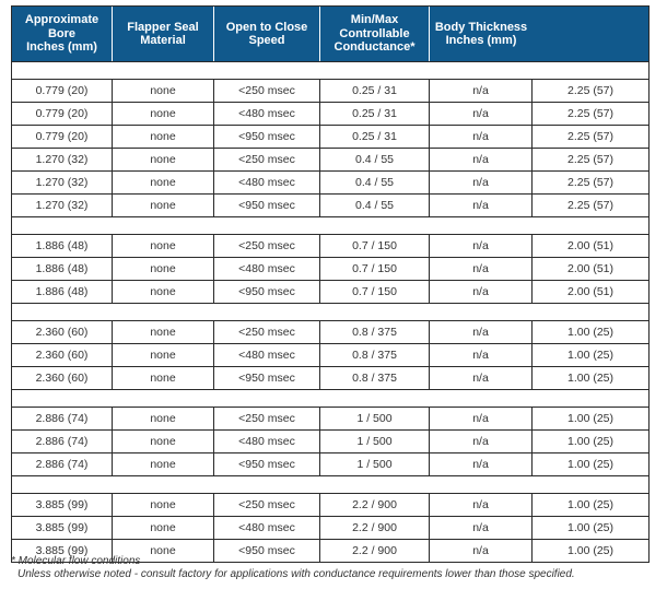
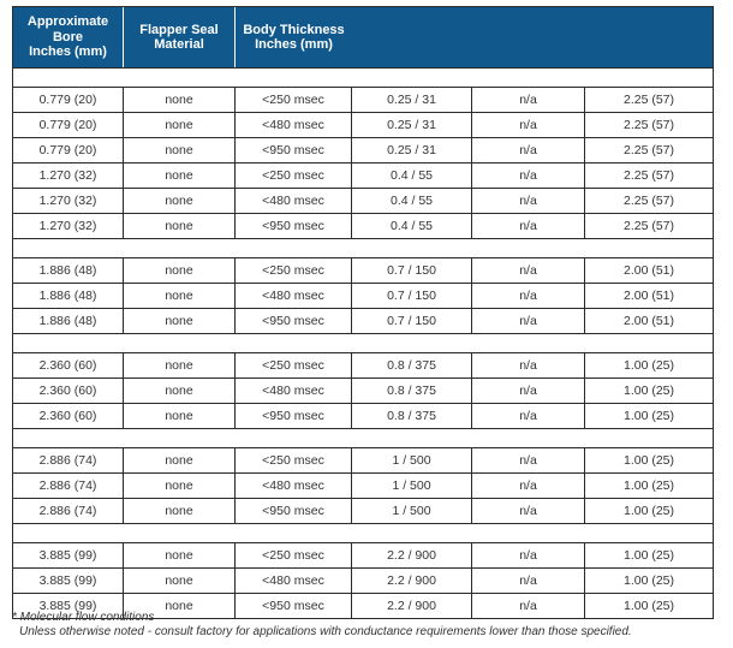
  Approximate Bore
  Inches (mm)
  Flapper Seal
  Material
- Open to Close
- Speed
- Min/Max
- Controllable
- Conductance*
  Body Thickness
  Inches (mm)
  0.779 (20)
  none
  <250 msec
  0.25 / 31
  n/a
  2.25 (57)
  0.779 (20)
  none
  <480 msec
  0.25 / 31
  n/a
  2.25 (57)
  0.779 (20)
  none
  <950 msec
  0.25 / 31
  n/a
  2.25 (57)
  1.270 (32)
  none
  <250 msec
  0.4 / 55
  n/a
  2.25 (57)
  1.270 (32)
  none
  <480 msec
  0.4 / 55
  n/a
  2.25 (57)
  1.270 (32)
  none
  <950 msec
  0.4 / 55
  n/a
  2.25 (57)
  1.886 (48)
  none
  <250 msec
  0.7 / 150
  n/a
  2.00 (51)
  1.886 (48)
  none
  <480 msec
  0.7 / 150
  n/a
  2.00 (51)
  1.886 (48)
  none
  <950 msec
  0.7 / 150
  n/a
  2.00 (51)
  2.360 (60)
  none
  <250 msec
  0.8 / 375
  n/a
  1.00 (25)
  2.360 (60)
  none
  <480 msec
  0.8 / 375
  n/a
  1.00 (25)
  2.360 (60)
  none
  <950 msec
  0.8 / 375
  n/a
  1.00 (25)
  2.886 (74)
  none
  <250 msec
  1 / 500
  n/a
  1.00 (25)
  2.886 (74)
  none
  <480 msec
  1 / 500
  n/a
  1.00 (25)
  2.886 (74)
  none
  <950 msec
  1 / 500
  n/a
  1.00 (25)
  3.885 (99)
  none
  <250 msec
  2.2 / 900
  n/a
  1.00 (25)
  3.885 (99)
  none
  <480 msec
  2.2 / 900
  n/a
  1.00 (25)
  3.885 (99)
  none
  <950 msec
  2.2 / 900
  n/a
  1.00 (25)
  * Molecular flow conditions
  Unless otherwise noted - consult factory for applications with conductance requirements lower than those specified.
